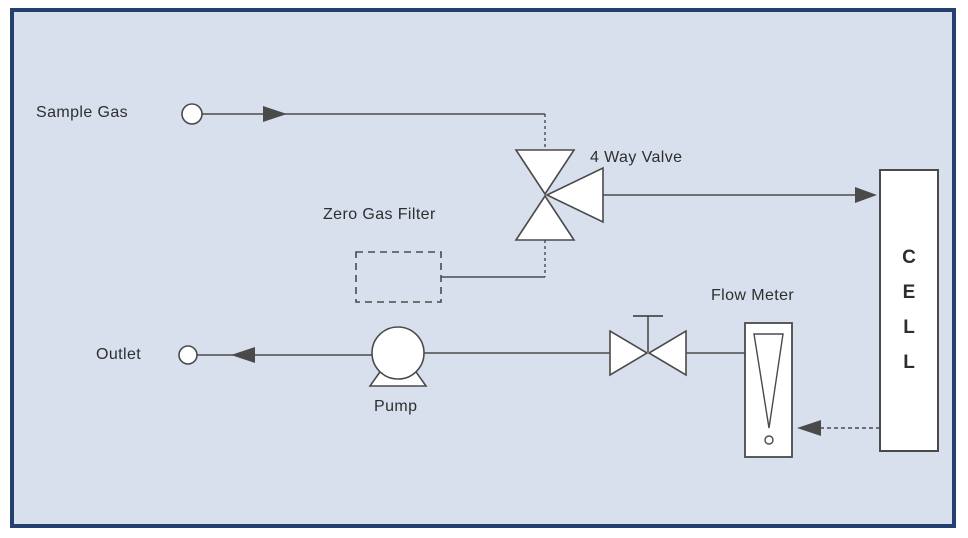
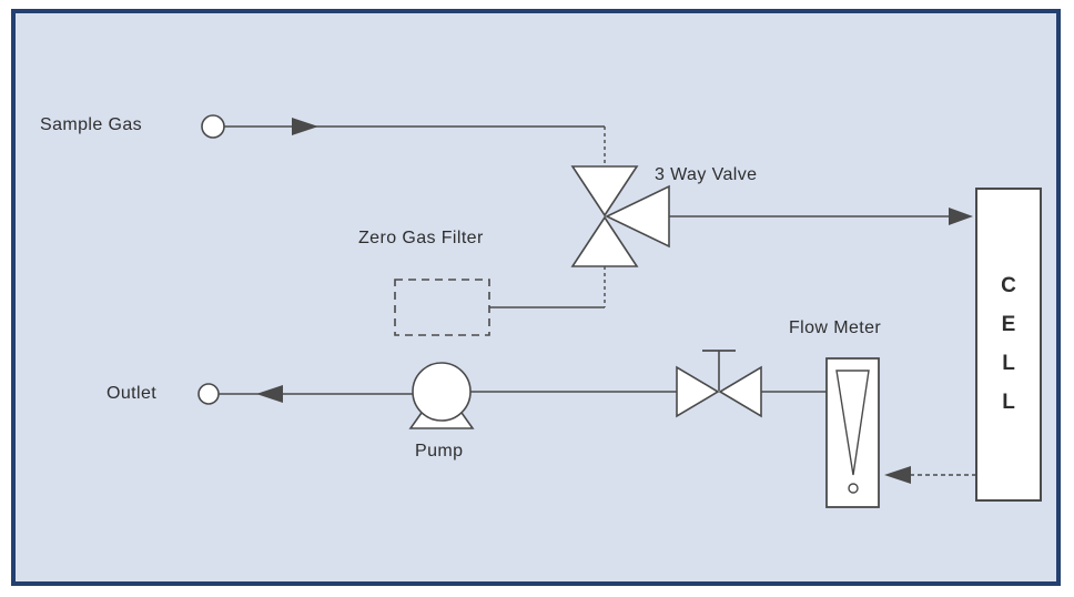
  Sample Gas
- 4 Way Valve
+ 3 Way Valve
  Zero Gas Filter
  Flow Meter
  Outlet
  Pump
  C
  E
  L
  L
